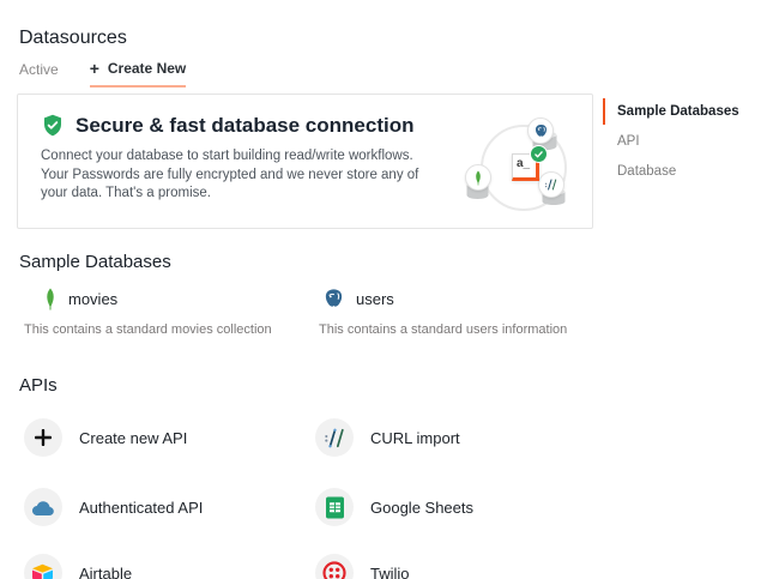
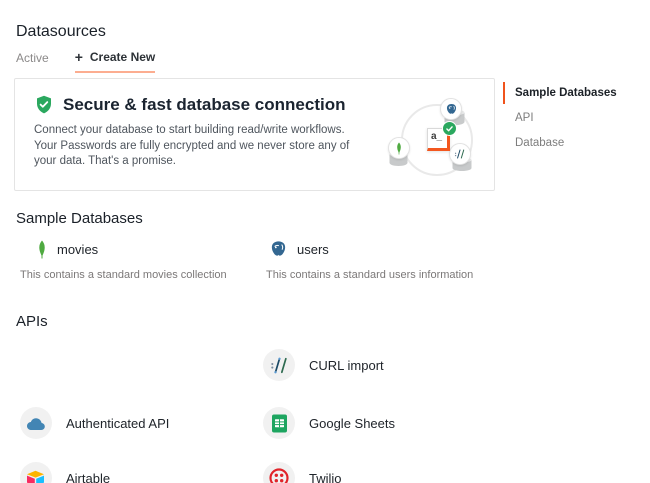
  Datasources
  Active
  +
  Create New
  Secure & fast database connection
  Connect your database to start building read/write workflows. Your Passwords are fully encrypted and we never store any of your data. That's a promise.
  a_
  Sample Databases
  API
  Database
  Sample Databases
  movies
  This contains a standard movies collection
  users
  This contains a standard users information
  APIs
- Create new API
  CURL import
  Authenticated API
  Google Sheets
  Airtable
  Twilio
